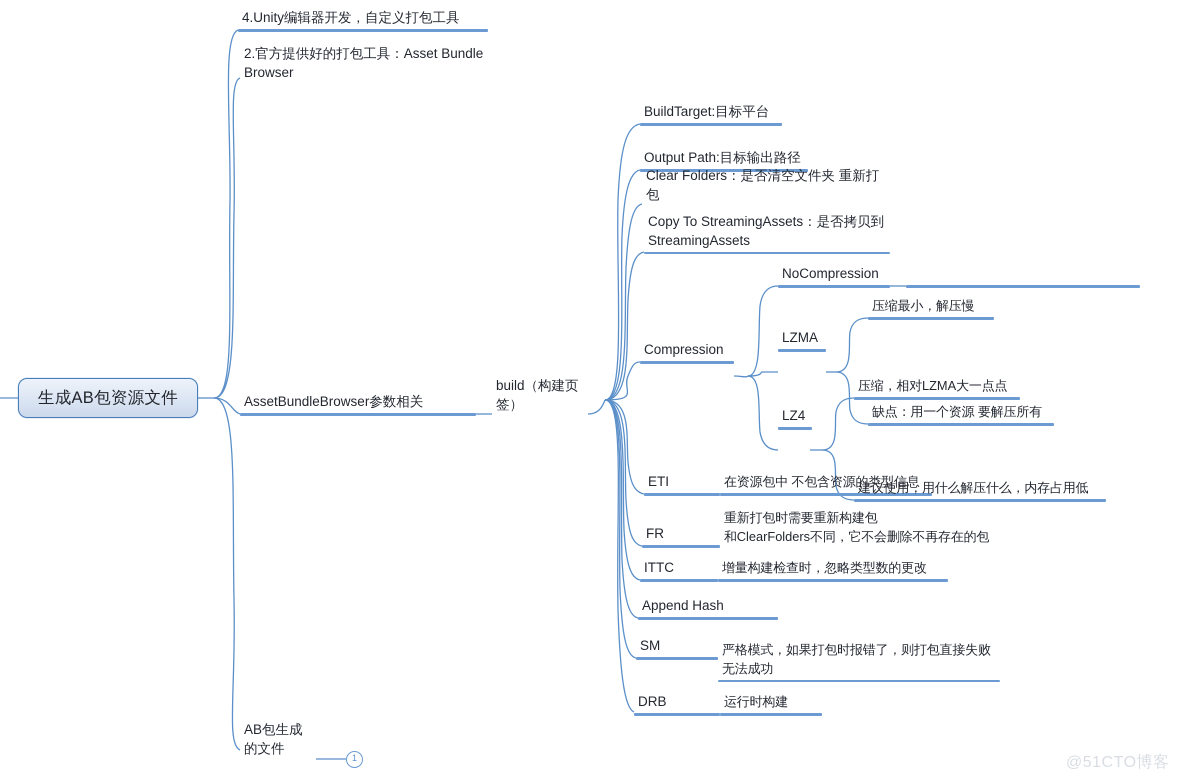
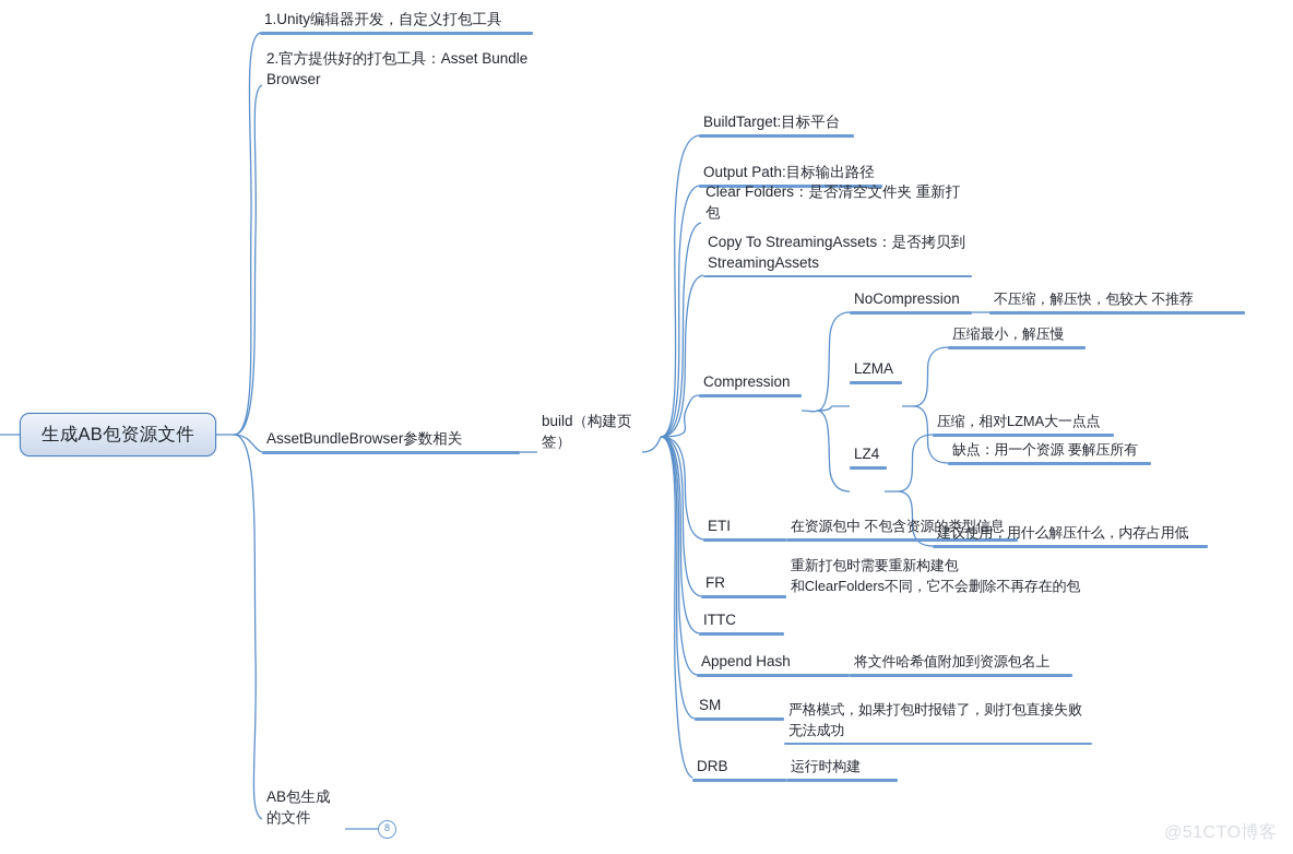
  生成AB包资源文件
- 4.Unity编辑器开发，自定义打包工具
+ 1.Unity编辑器开发，自定义打包工具
  2.官方提供好的打包工具：Asset Bundle
  Browser
  AssetBundleBrowser参数相关
  AB包生成的文件
- 1
+ 8
  build（构建页签）
  BuildTarget:目标平台
  Output Path:目标输出路径
  Clear Folders：是否清空文件夹 重新打包
  Copy To StreamingAssets：是否拷贝到
  StreamingAssets
  Compression
  ETI
  在资源包中 不包含资源的类型信息
  FR
  重新打包时需要重新构建包
  和ClearFolders不同，它不会删除不再存在的包
  ITTC
- 增量构建检查时，忽略类型数的更改
  Append Hash
+ 将文件哈希值附加到资源包名上
  SM
  严格模式，如果打包时报错了，则打包直接失败
  无法成功
  DRB
  运行时构建
  NoCompression
+ 不压缩，解压快，包较大 不推荐
  LZMA
  压缩最小，解压慢
  缺点：用一个资源 要解压所有
  LZ4
  压缩，相对LZMA大一点点
  建议使用，用什么解压什么，内存占用低
  @51CTO博客
